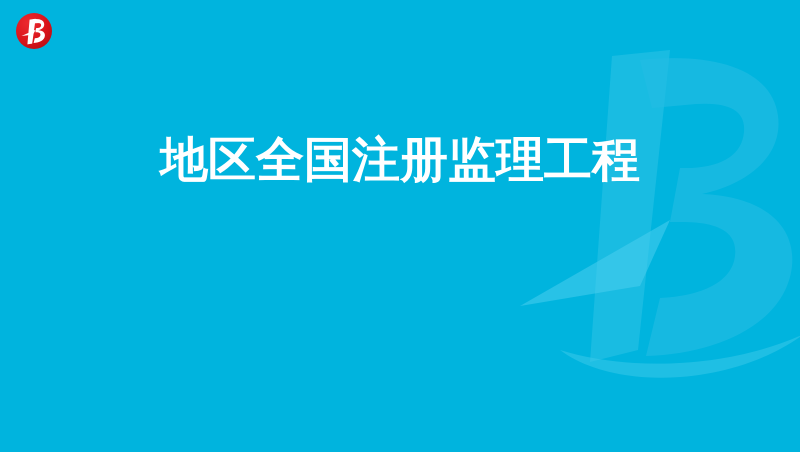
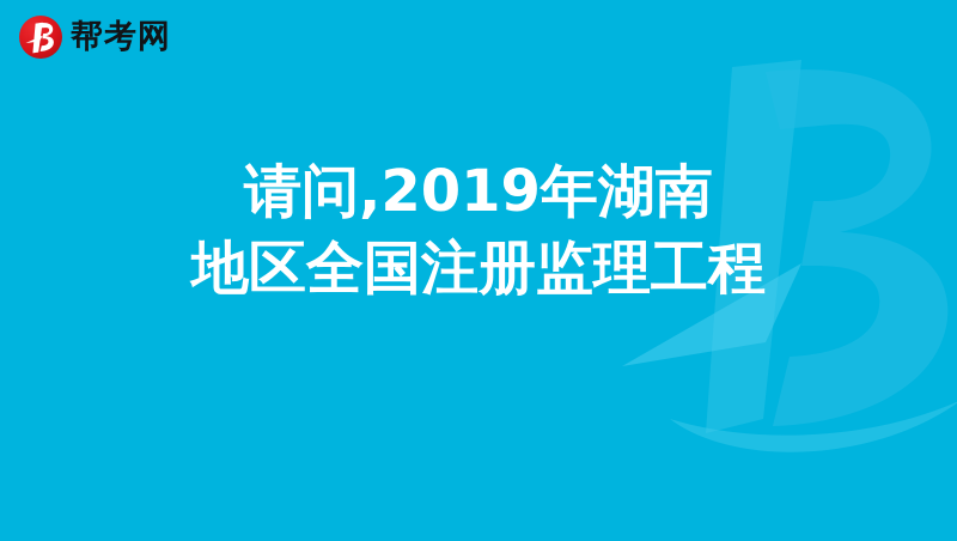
+ 帮考网
+ 请问,2019年湖南
  地区全国注册监理工程
